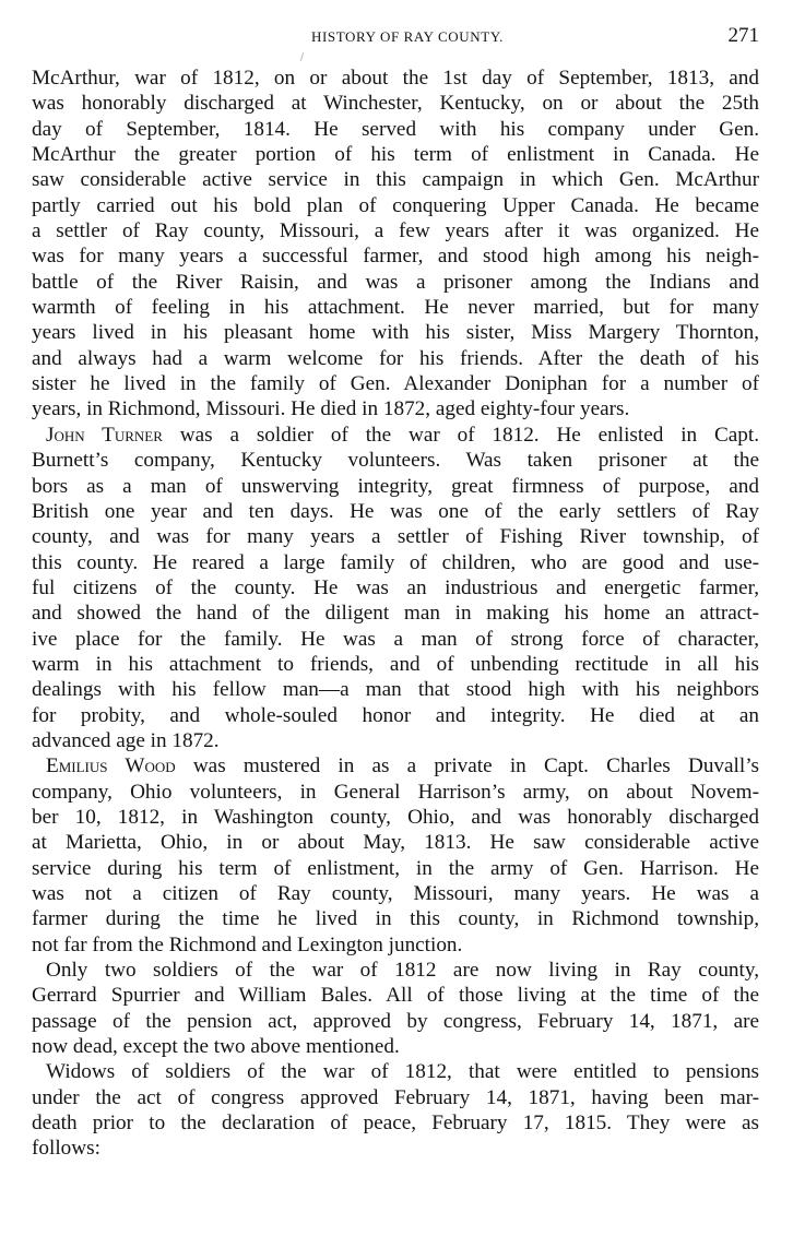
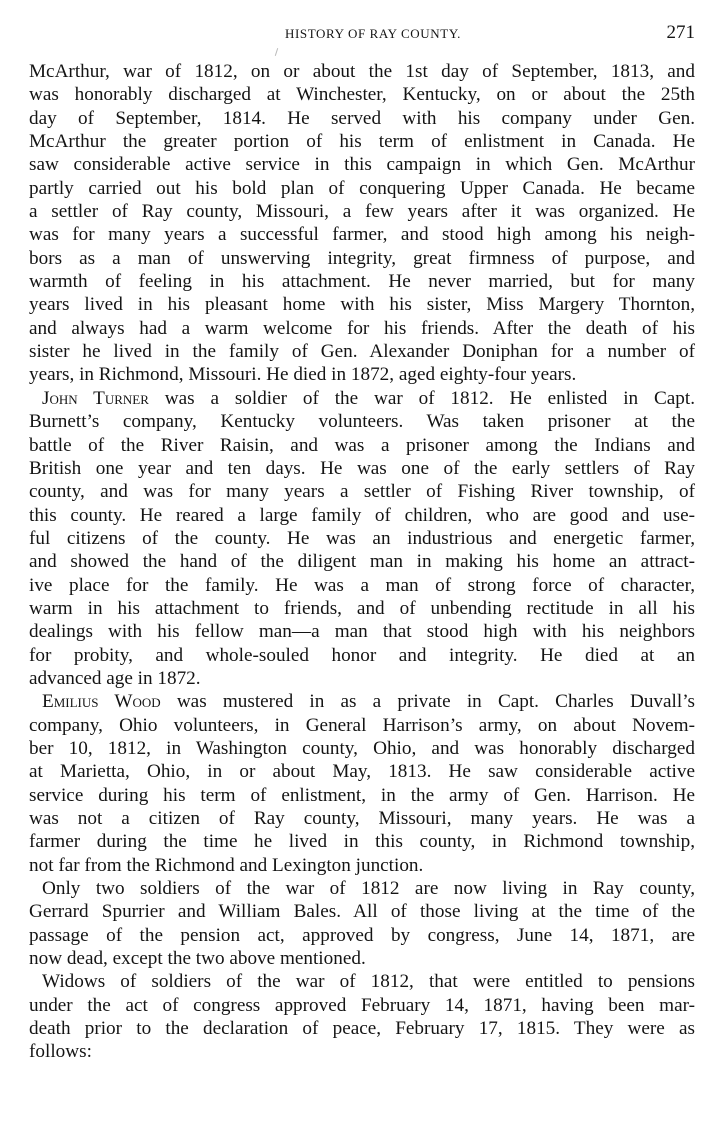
  HISTORY OF RAY COUNTY.
  271
  McArthur, war of 1812, on or about the 1st day of September, 1813, and
  was honorably discharged at Winchester, Kentucky, on or about the 25th
  day of September, 1814. He served with his company under Gen.
  McArthur the greater portion of his term of enlistment in Canada. He
  saw considerable active service in this campaign in which Gen. McArthur
  partly carried out his bold plan of conquering Upper Canada. He became
  a settler of Ray county, Missouri, a few years after it was organized. He
  was for many years a successful farmer, and stood high among his neigh-
- battle of the River Raisin, and was a prisoner among the Indians and
+ bors as a man of unswerving integrity, great firmness of purpose, and
  warmth of feeling in his attachment. He never married, but for many
  years lived in his pleasant home with his sister, Miss Margery Thornton,
  and always had a warm welcome for his friends. After the death of his
  sister he lived in the family of Gen. Alexander Doniphan for a number of
  years, in Richmond, Missouri. He died in 1872, aged eighty-four years.
  John Turner was a soldier of the war of 1812. He enlisted in Capt.
  Burnett’s company, Kentucky volunteers. Was taken prisoner at the
- bors as a man of unswerving integrity, great firmness of purpose, and
+ battle of the River Raisin, and was a prisoner among the Indians and
  British one year and ten days. He was one of the early settlers of Ray
  county, and was for many years a settler of Fishing River township, of
  this county. He reared a large family of children, who are good and use-
  ful citizens of the county. He was an industrious and energetic farmer,
  and showed the hand of the diligent man in making his home an attract-
  ive place for the family. He was a man of strong force of character,
  warm in his attachment to friends, and of unbending rectitude in all his
  dealings with his fellow man—a man that stood high with his neighbors
  for probity, and whole-souled honor and integrity. He died at an
  advanced age in 1872.
  Emilius Wood was mustered in as a private in Capt. Charles Duvall’s
  company, Ohio volunteers, in General Harrison’s army, on about Novem-
  ber 10, 1812, in Washington county, Ohio, and was honorably discharged
  at Marietta, Ohio, in or about May, 1813. He saw considerable active
  service during his term of enlistment, in the army of Gen. Harrison. He
  was not a citizen of Ray county, Missouri, many years. He was a
  farmer during the time he lived in this county, in Richmond township,
  not far from the Richmond and Lexington junction.
  Only two soldiers of the war of 1812 are now living in Ray county,
  Gerrard Spurrier and William Bales. All of those living at the time of the
- passage of the pension act, approved by congress, February 14, 1871, are
+ passage of the pension act, approved by congress, June 14, 1871, are
  now dead, except the two above mentioned.
  Widows of soldiers of the war of 1812, that were entitled to pensions
  under the act of congress approved February 14, 1871, having been mar-
  death prior to the declaration of peace, February 17, 1815. They were as
  follows:
